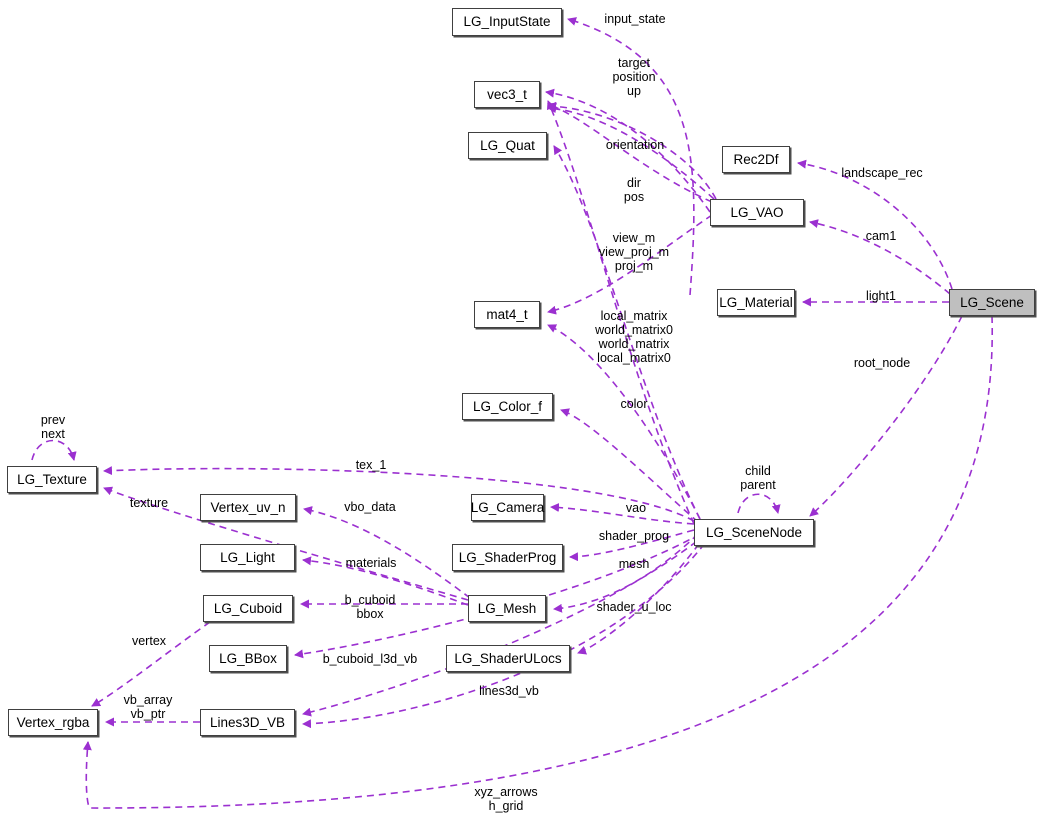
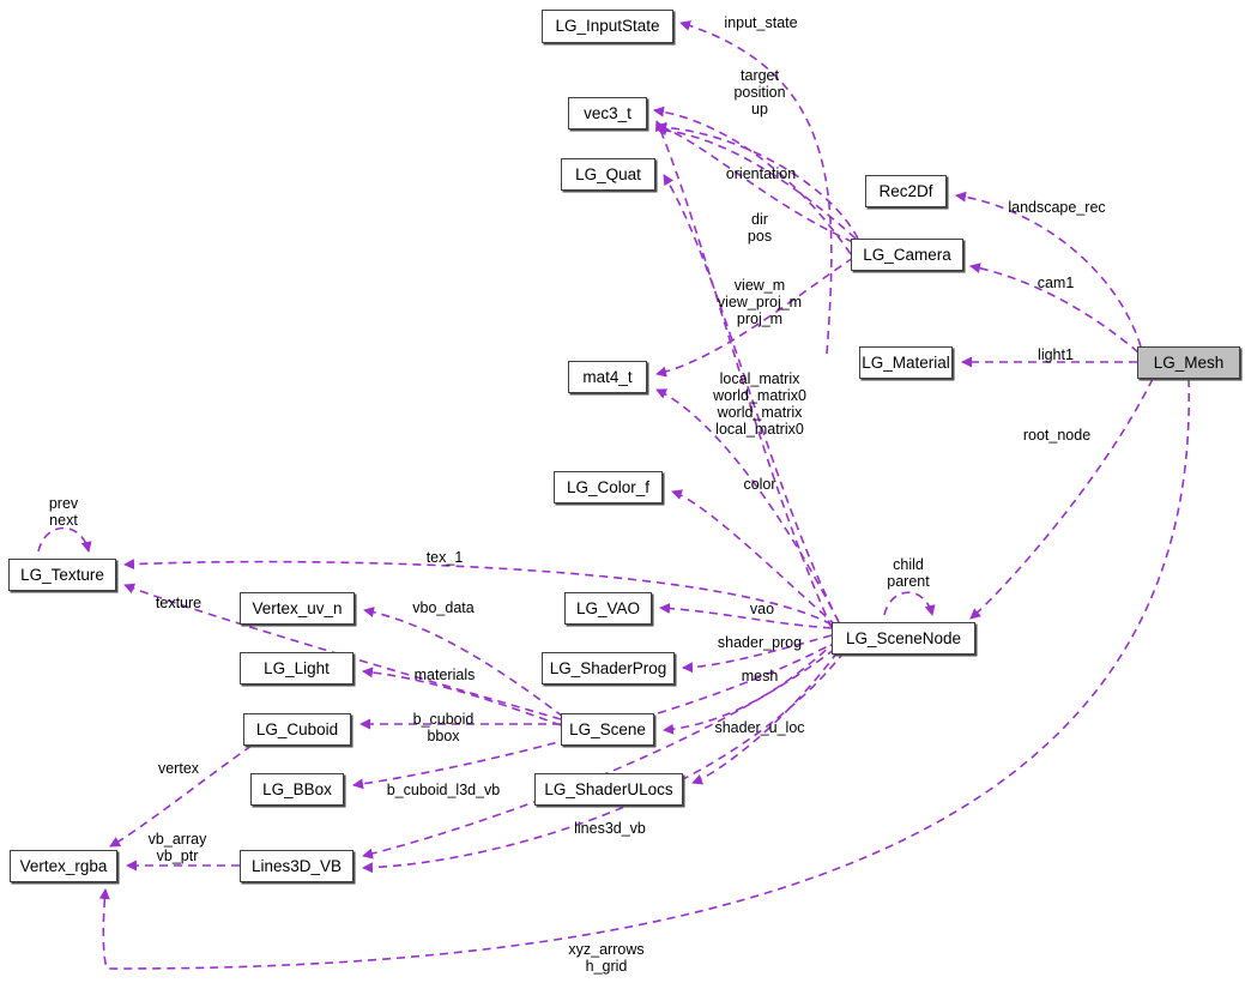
  LG_InputState
  vec3_t
  LG_Quat
  Rec2Df
- LG_VAO
+ LG_Camera
  LG_Material
- LG_Scene
+ LG_Mesh
  mat4_t
  LG_Color_f
  LG_Texture
  Vertex_uv_n
- LG_Camera
+ LG_VAO
  LG_SceneNode
  LG_Light
  LG_ShaderProg
  LG_Cuboid
- LG_Mesh
+ LG_Scene
  LG_BBox
  LG_ShaderULocs
  Vertex_rgba
  Lines3D_VB
  input_state
  target
  position
  up
  orientation
  landscape_rec
  dir
  pos
  cam1
  view_m
  view_proj_m
  proj_m
  light1
  local_matrix
  world_matrix0
  world_matrix
  local_matrix0
  root_node
  color
  prev
  next
  tex_1
  child
  parent
  texture
  vbo_data
  vao
  shader_prog
  materials
  mesh
  b_cuboid
  bbox
  shader_u_loc
  vertex
  b_cuboid_l3d_vb
  lines3d_vb
  vb_array
  vb_ptr
  xyz_arrows
  h_grid
